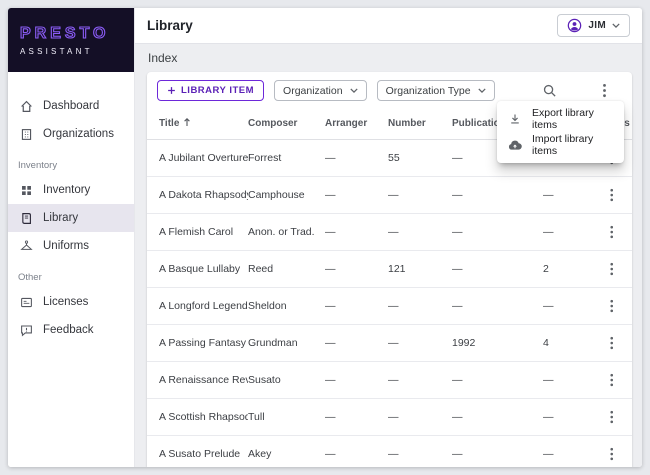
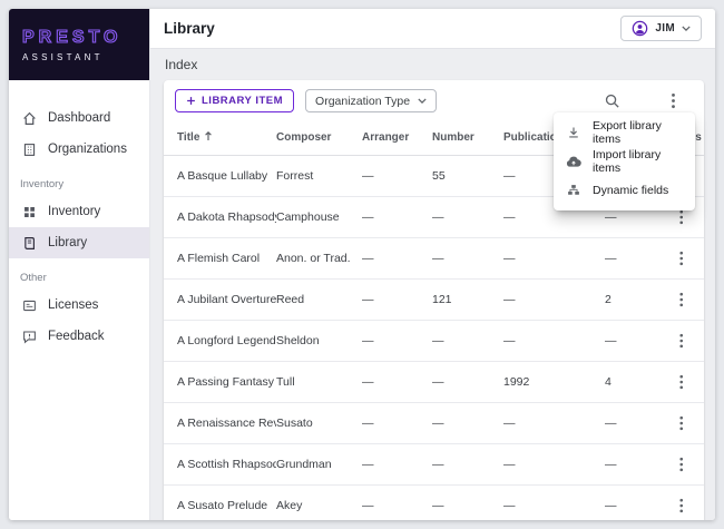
  PRESTO
  ASSISTANT
  Dashboard
  Organizations
  Inventory
  Inventory
  Library
- Uniforms
  Other
  Licenses
  Feedback
  Library
  JIM
  Index
  LIBRARY ITEM
- Organization
  Organization Type
- A Jubilant Overture	Forrest	—	55	—
+ A Basque Lullaby	Forrest	—	55	—
  A Dakota Rhapsod	Camphouse	—	—	—	—
  A Flemish Carol	Anon. or Trad.	—	—	—	—
- A Basque Lullaby	Reed	—	121	—	2
+ A Jubilant Overture	Reed	—	121	—	2
  A Longford Legend	Sheldon	—	—	—	—
- A Passing Fantasy	Grundman	—	—	1992	4
+ A Passing Fantasy	Tull	—	—	1992	4
  A Renaissance Re	Susato	—	—	—	—
- A Scottish Rhapsod	Tull	—	—	—	—
+ A Scottish Rhapsod	Grundman	—	—	—	—
  A Susato Prelude	Akey	—	—	—	—
  Export library items
  Import library items
+ Dynamic fields
